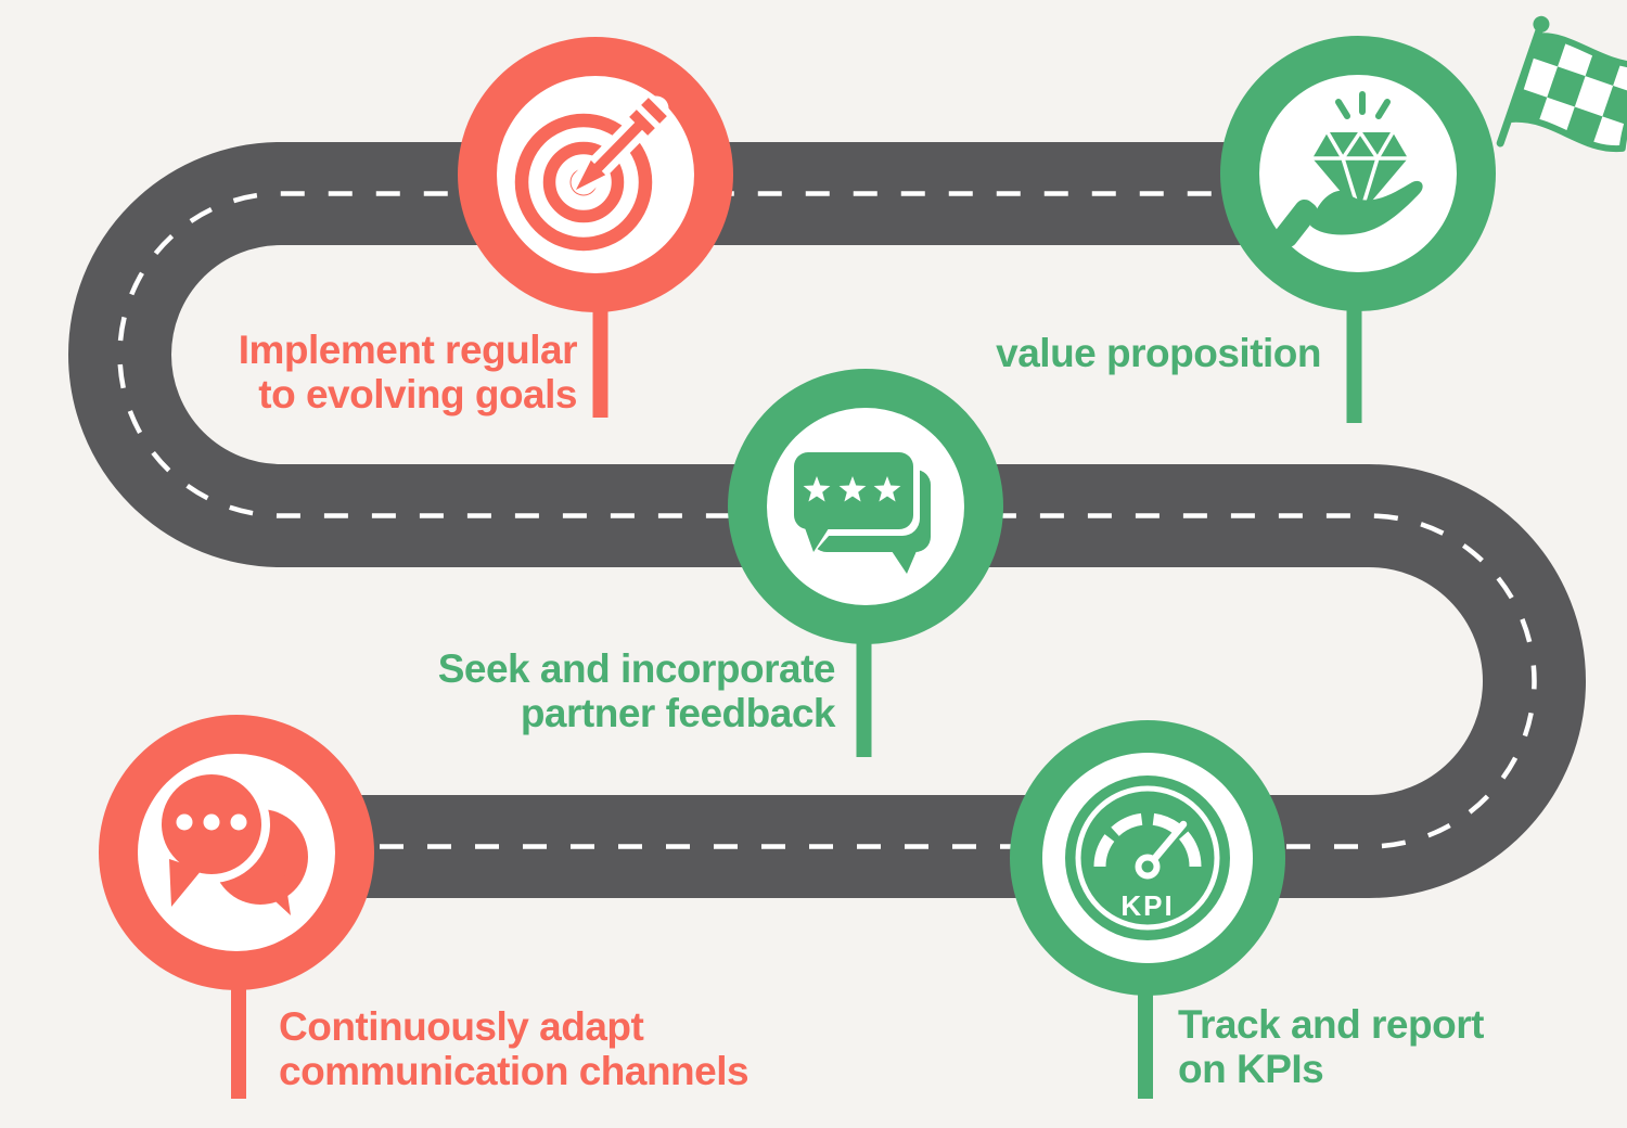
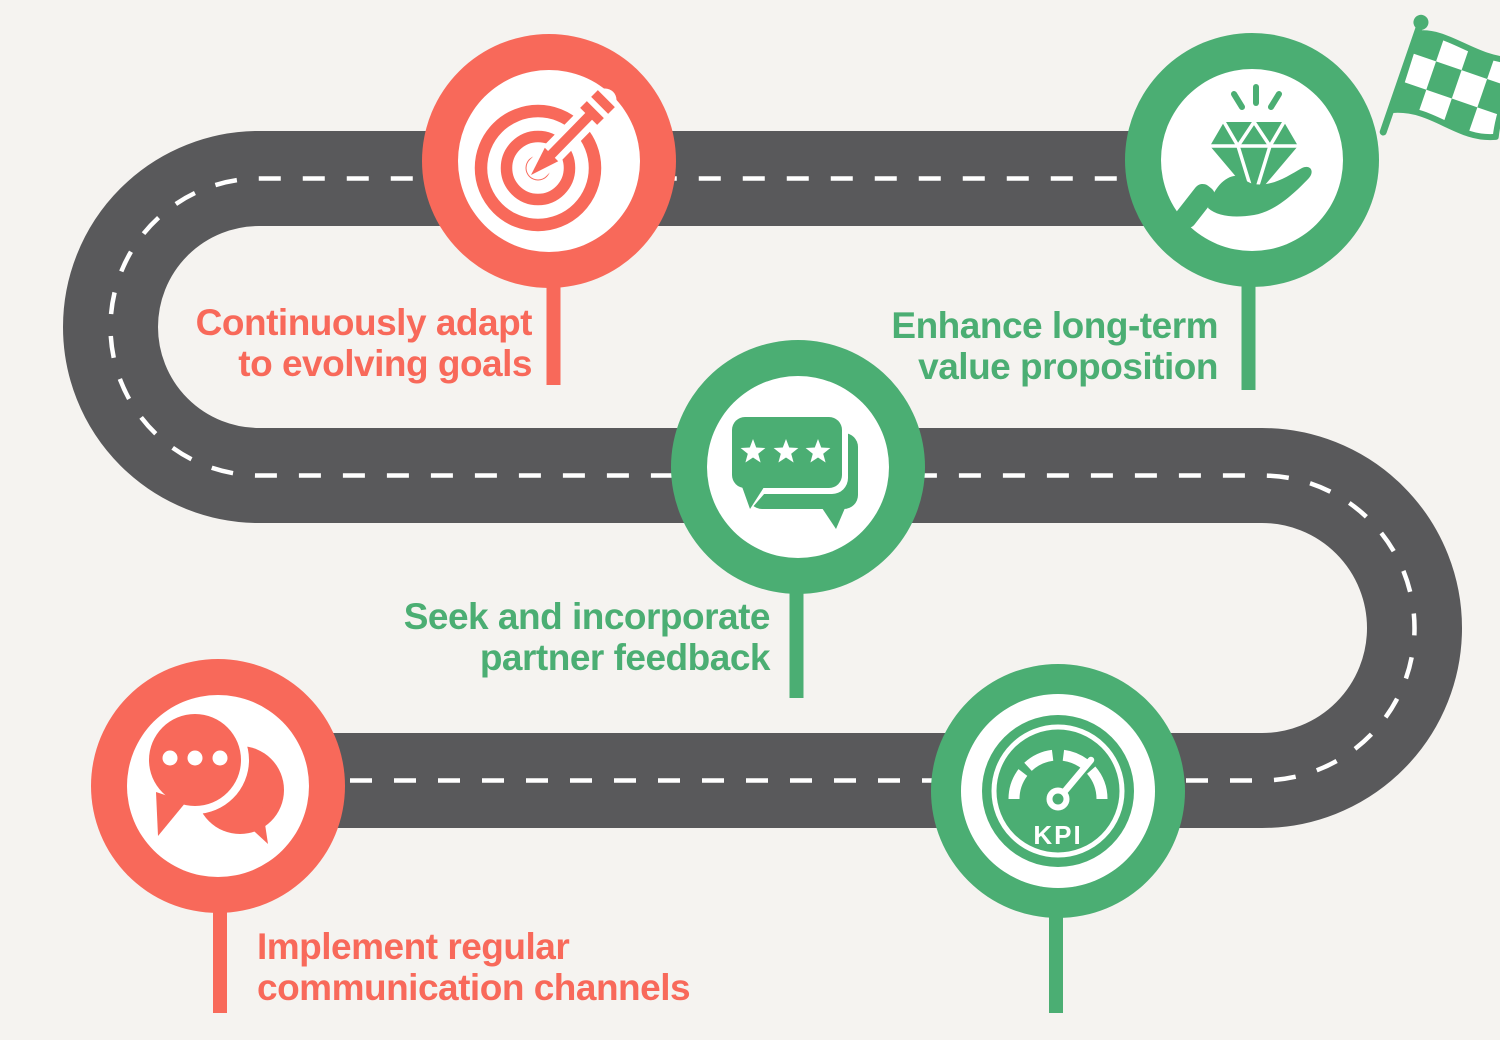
  KPI
- Implement regular
+ Continuously adapt
  to evolving goals
+ Enhance long-term
  value proposition
  Seek and incorporate
  partner feedback
- Continuously adapt
+ Implement regular
  communication channels
- Track and report
- on KPIs
